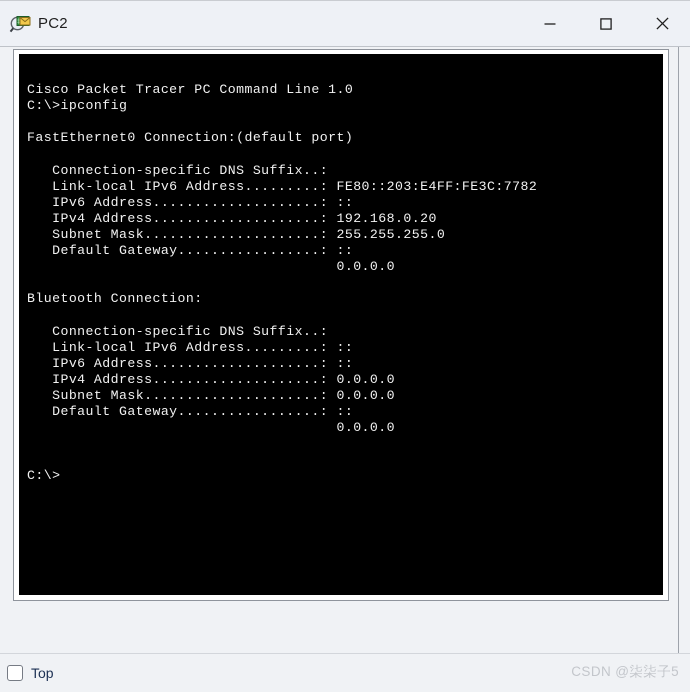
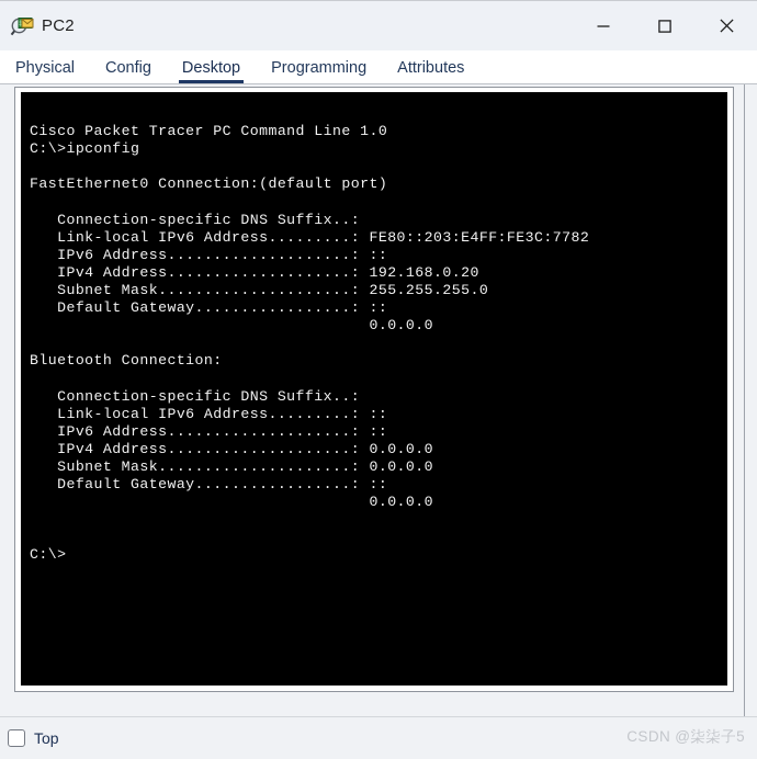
  PC2
+ Physical
+ Config
+ Desktop
+ Programming
+ Attributes
  Cisco Packet Tracer PC Command Line 1.0
  C:\>ipconfig
  FastEthernet0 Connection:(default port)
  Connection-specific DNS Suffix..:
  Link-local IPv6 Address.........: FE80::203:E4FF:FE3C:7782
  IPv6 Address....................: ::
  IPv4 Address....................: 192.168.0.20
  Subnet Mask.....................: 255.255.255.0
  Default Gateway.................: ::
  0.0.0.0
  Bluetooth Connection:
  Connection-specific DNS Suffix..:
  Link-local IPv6 Address.........: ::
  IPv6 Address....................: ::
  IPv4 Address....................: 0.0.0.0
  Subnet Mask.....................: 0.0.0.0
  Default Gateway.................: ::
  0.0.0.0
  C:\>
  Top
  CSDN @柒柒子5
